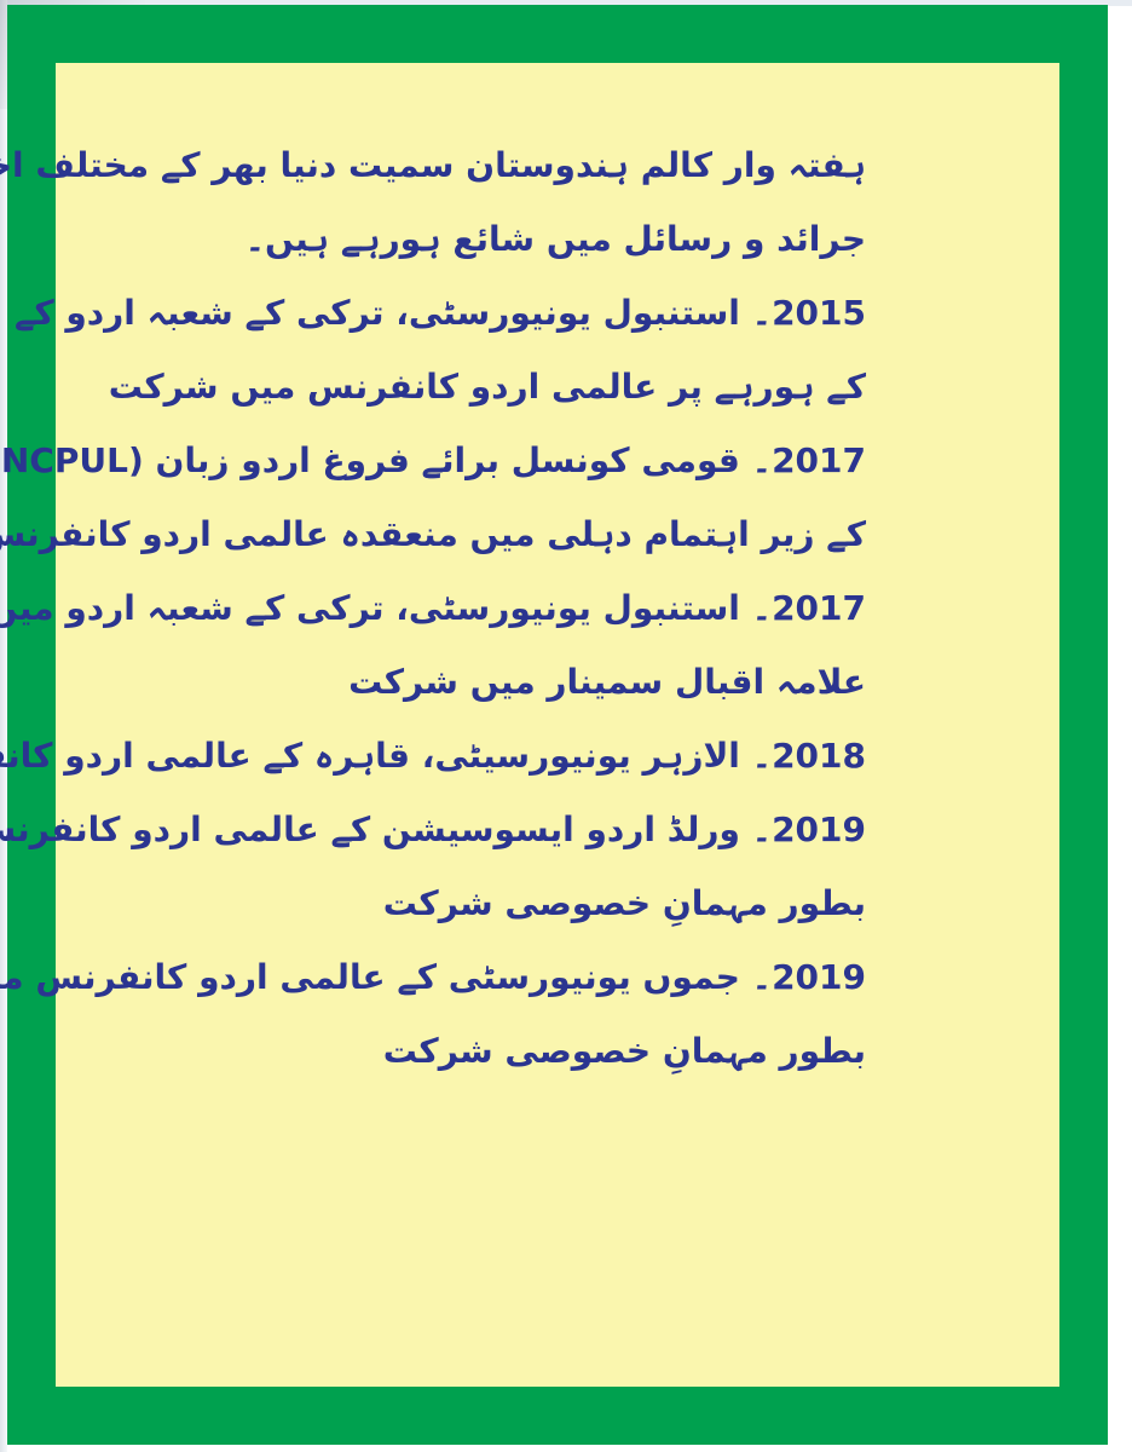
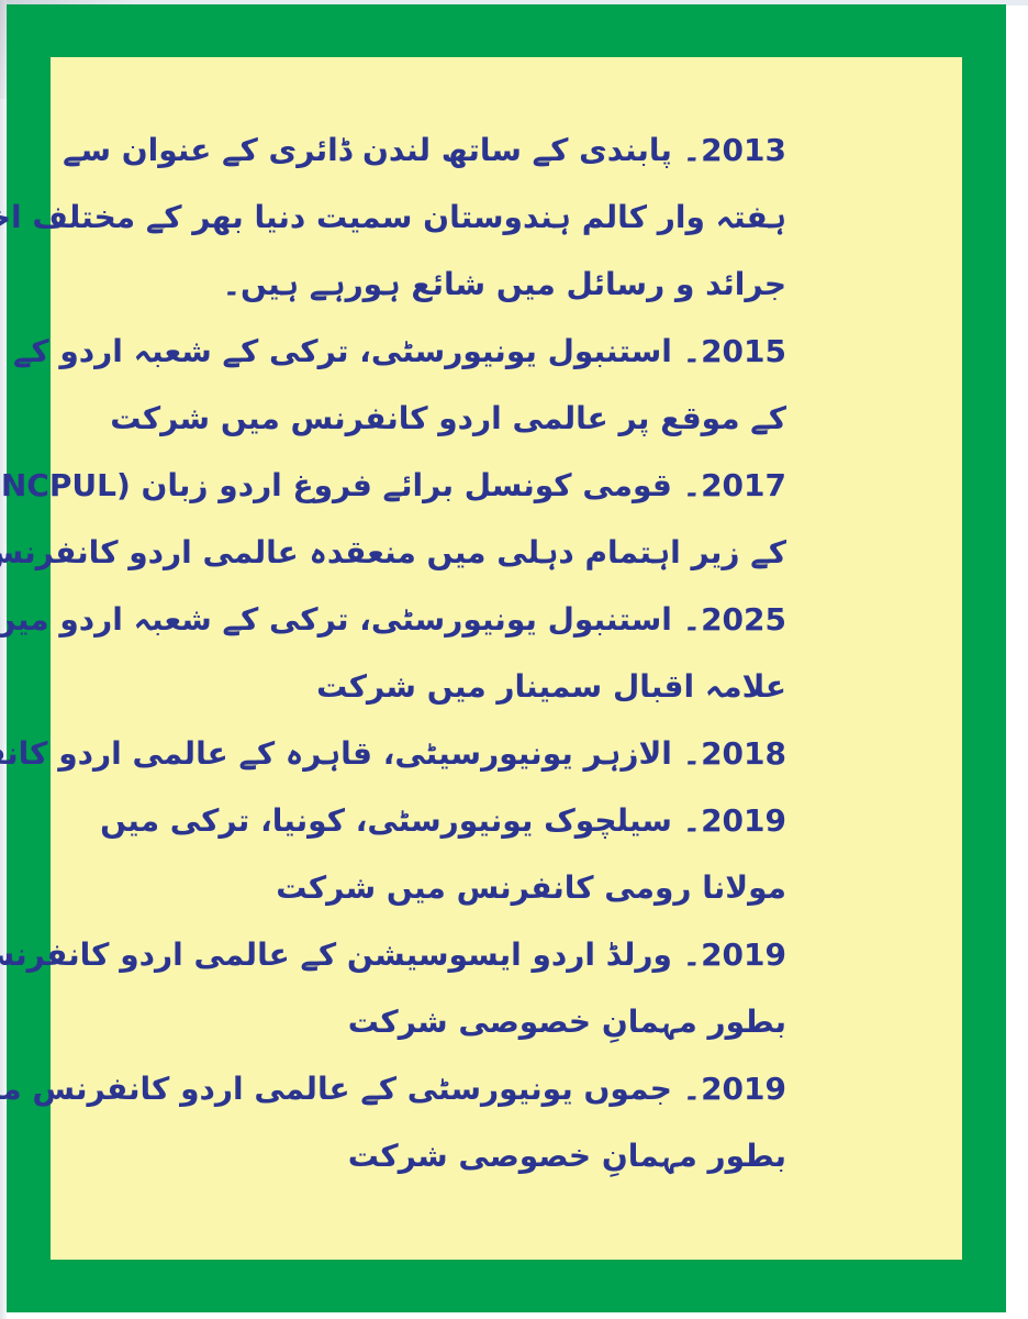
+ 2013۔ پابندی کے ساتھ لندن ڈائری کے عنوان سے
  ہفتہ وار کالم ہندوستان سمیت دنیا بھر کے مختلف ا
  جرائد و رسائل میں شائع ہورہے ہیں۔
  2015۔ استنبول یونیورسٹی، ترکی کے شعبہ اردو کے
- کے ہورہے پر عالمی اردو کانفرنس میں شرکت
+ کے موقع پر عالمی اردو کانفرنس میں شرکت
  2017۔ قومی کونسل برائے فروغ اردو زبان (NCPUL
  کے زیر اہتمام دہلی میں منعقدہ عالمی اردو کانفرنس
- 2017۔ استنبول یونیورسٹی، ترکی کے شعبہ اردو میں
+ 2025۔ استنبول یونیورسٹی، ترکی کے شعبہ اردو میں
  علامہ اقبال سمینار میں شرکت
  2018۔ الازہر یونیورسیٹی، قاہرہ کے عالمی اردو کان
+ 2019۔ سیلچوک یونیورسٹی، کونیا، ترکی میں
+ مولانا رومی کانفرنس میں شرکت
  2019۔ ورلڈ اردو ایسوسیشن کے عالمی اردو کانفرن
  بطور مہمانِ خصوصی شرکت
  2019۔ جموں یونیورسٹی کے عالمی اردو کانفرنس م
  بطور مہمانِ خصوصی شرکت
